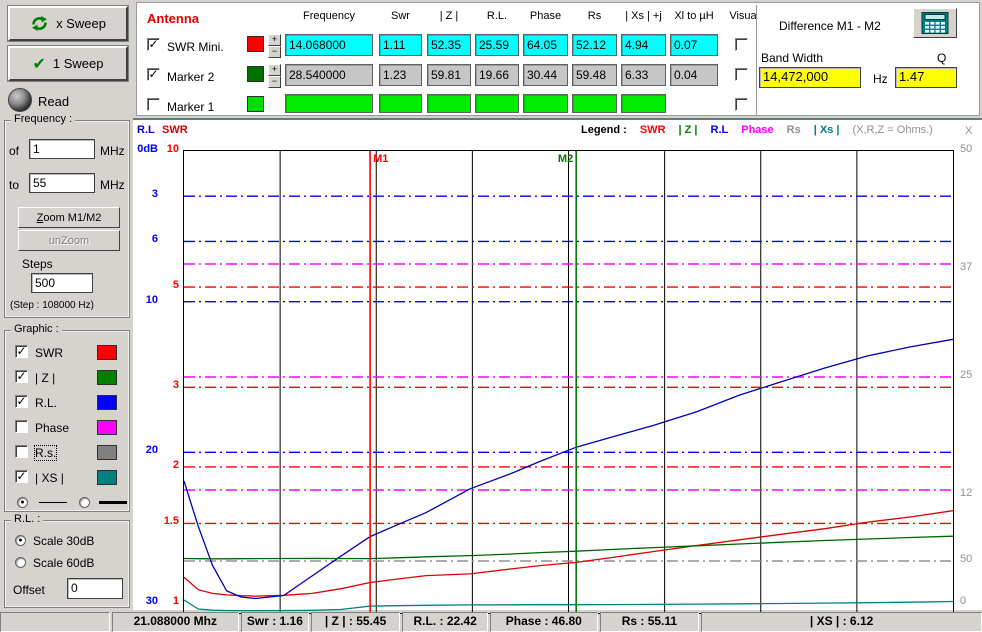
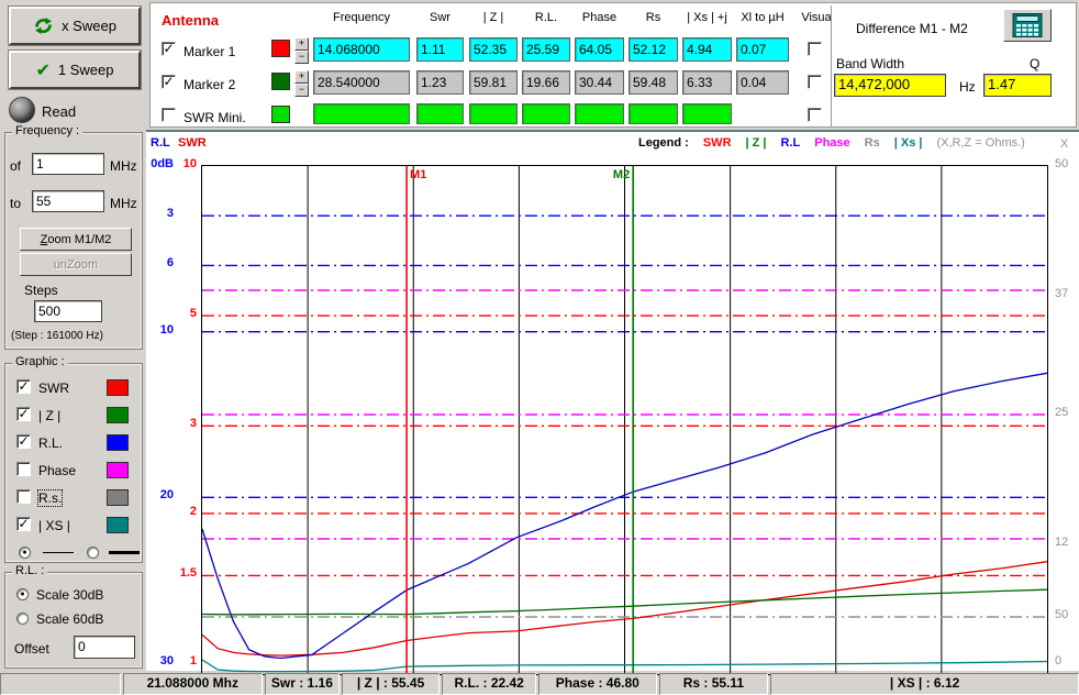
  x Sweep
  ✔
  1 Sweep
  Read
  Antenna
  ✓
- SWR Mini.
+ Marker 1
  ✓
  Marker 2
- Marker 1
+ SWR Mini.
  Frequency
  Swr
  | Z |
  R.L.
  Phase
  Rs
  | Xs | +j
  Xl to µH
  Visua
  +
  −
  14.068000
  1.11
  52.35
  25.59
  64.05
  52.12
  4.94
  0.07
  +
  −
  28.540000
  1.23
  59.81
  19.66
  30.44
  59.48
  6.33
  0.04
  Difference M1 - M2
  Band Width
  14,472,000
  Hz
  Q
  1.47
  Frequency :
  of
  1
  MHz
  to
  55
  MHz
  Zoom M1/M2
  unZoom
  Steps
  500
- (Step : 108000 Hz)
+ (Step : 161000 Hz)
  Graphic :
  ✓
  SWR
  ✓
  | Z |
  ✓
  R.L.
  Phase
  R.s.
  ✓
  | XS |
  R.L. :
  Scale 30dB
  Scale 60dB
  Offset
  0
  R.L
  SWR
  Legend :
  SWR
  | Z |
  R.L
  Phase
  Rs
  | Xs |
  (X,R,Z = Ohms.)
  X
  M1
  M2
  0dB
  3
  6
  10
  20
  30
  10
  5
  3
  2
  1.5
  1
  50
  37
  25
  12
  0
  50
  21.088000 Mhz
  Swr : 1.16
  | Z | : 55.45
  R.L. : 22.42
  Phase : 46.80
  Rs : 55.11
  | XS | : 6.12
